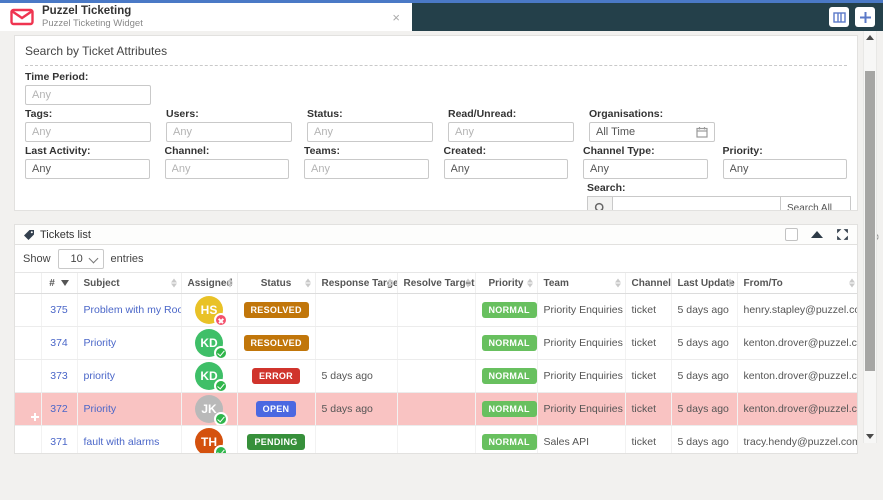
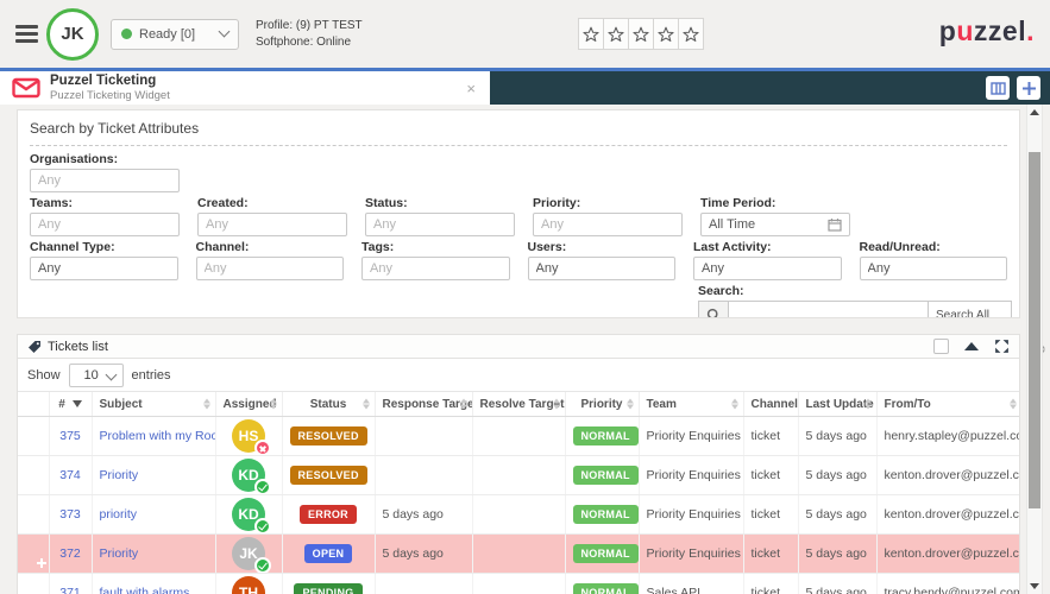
+ JK
+ Ready [0]
+ Profile: (9) PT TEST
+ Softphone: Online
+ puzzel.
  Puzzel Ticketing
  Puzzel Ticketing Widget
  ×
  Search by Ticket Attributes
- Time Period:
+ Organisations:
  Any
- Tags:
+ Teams:
  Any
- Users:
+ Created:
  Any
  Status:
  Any
- Read/Unread:
+ Priority:
  Any
- Organisations:
+ Time Period:
  All Time
- Last Activity:
+ Channel Type:
  Any
  Channel:
  Any
- Teams:
+ Tags:
  Any
- Created:
+ Users:
  Any
- Channel Type:
+ Last Activity:
  Any
- Priority:
+ Read/Unread:
  Any
  Search:
  Search All
  Tickets list
  Show
  10
  entries
  	#	Subject	Assigned	Status	Response Targe	Resolve Target	Priority	Team	Channel	Last Update	From/To
  	375	Problem with my Roo	HS	RESOLVED			NORMAL	Priority Enquiries	ticket	5 days ago	henry.stapley@puzzel.c
  	374	Priority	KD	RESOLVED			NORMAL	Priority Enquiries	ticket	5 days ago	kenton.drover@puzzel.c
  	373	priority	KD	ERROR	5 days ago		NORMAL	Priority Enquiries	ticket	5 days ago	kenton.drover@puzzel.c
  	372	Priority	JK	OPEN	5 days ago		NORMAL	Priority Enquiries	ticket	5 days ago	kenton.drover@puzzel.c
  	371	fault with alarms	TH	PENDING			NORMAL	Sales API	ticket	5 days ago	tracy.hendy@puzzel.com
